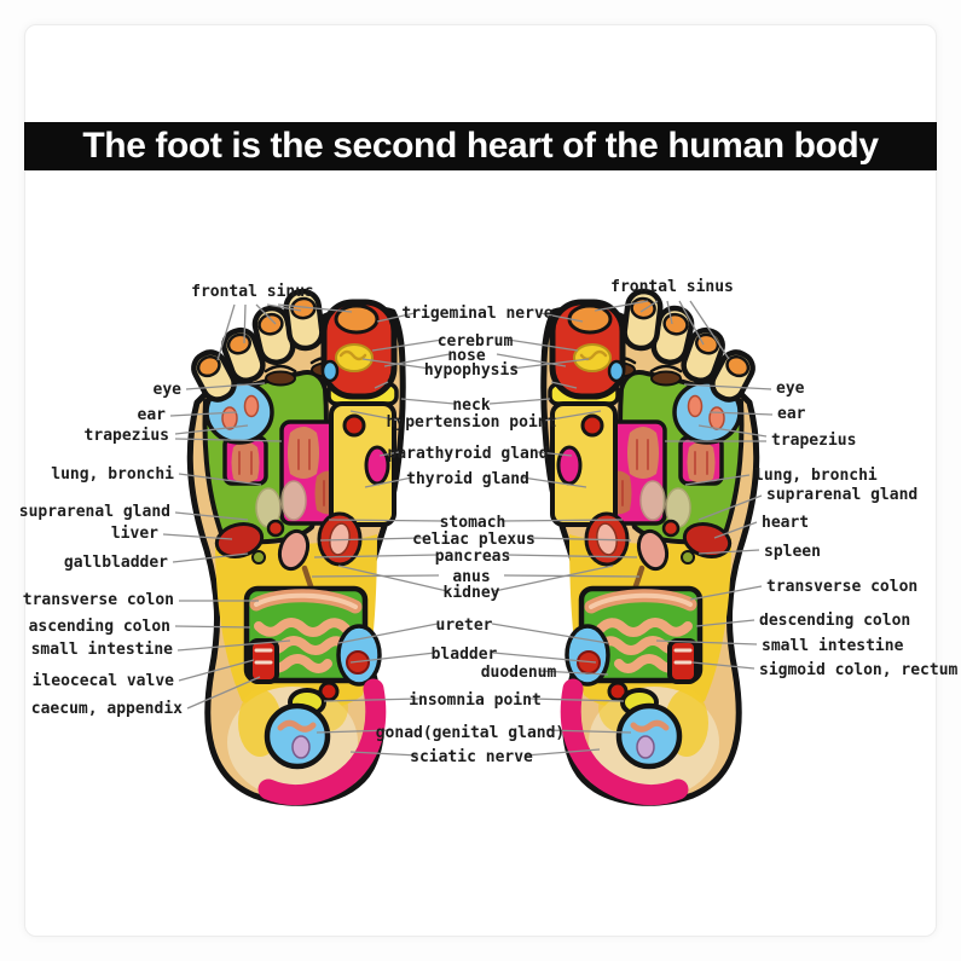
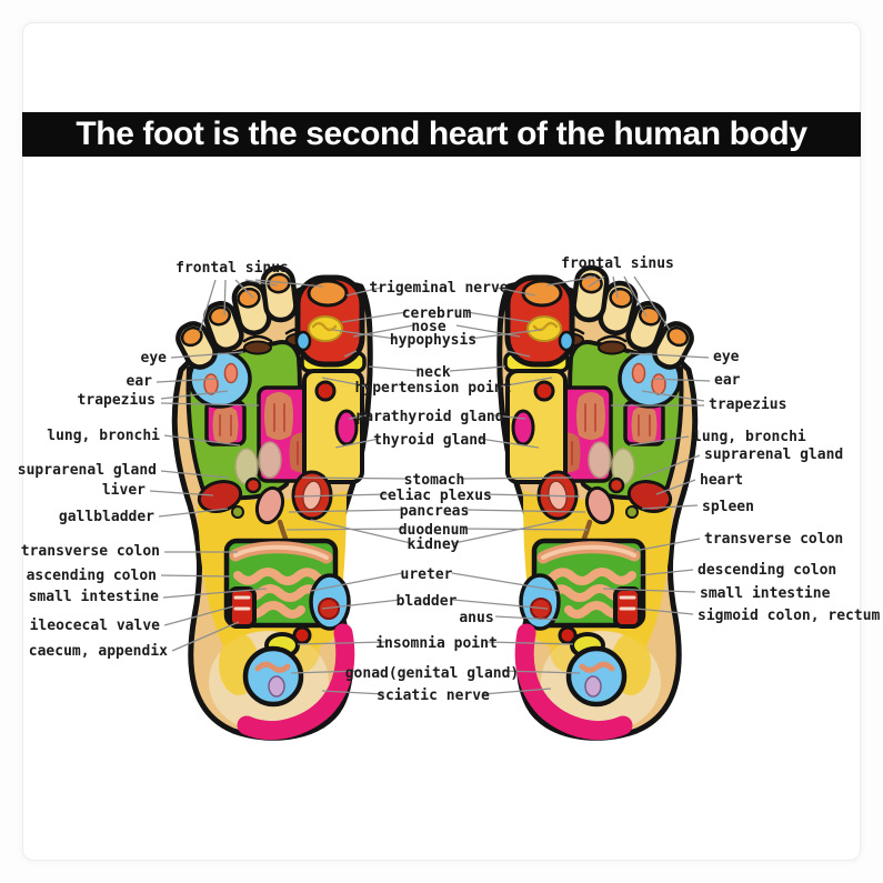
  The foot is the second heart of the human body
  frontal sinus
  eye
  ear
  trapezius
  lung, bronchi
  suprarenal gland
  liver
  gallbladder
  transverse colon
  ascending colon
  small intestine
  ileocecal valve
  caecum, appendix
  trigeminal nerve
  cerebrum
  nose
  hypophysis
  neck
  hypertension point
  parathyroid gland
  thyroid gland
  stomach
  celiac plexus
  pancreas
- anus
+ duodenum
  kidney
  ureter
  bladder
- duodenum
+ anus
  insomnia point
  gonad(genital gland)
  sciatic nerve
  frontal sinus
  eye
  ear
  trapezius
  lung, bronchi
  suprarenal gland
  heart
  spleen
  transverse colon
  descending colon
  small intestine
  sigmoid colon, rectum
